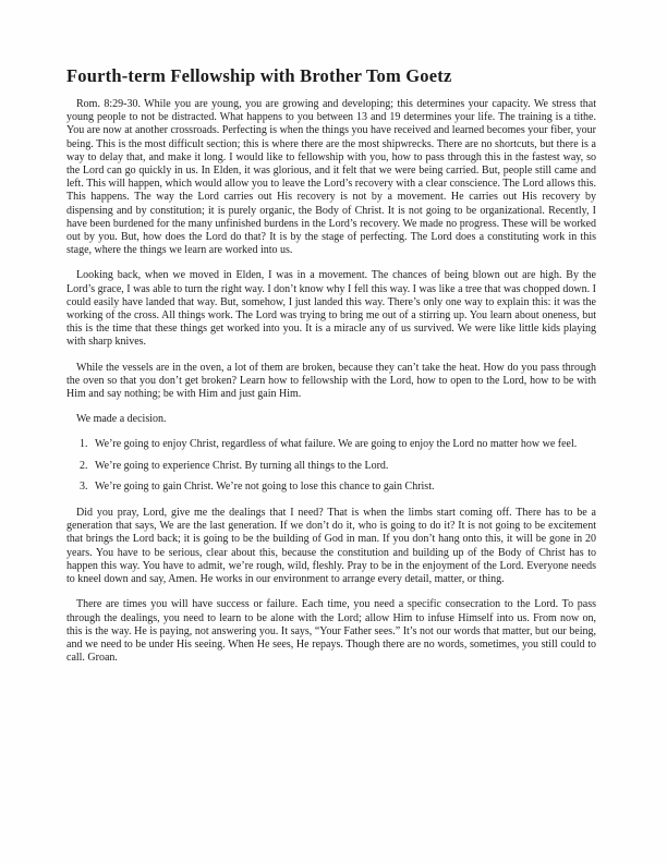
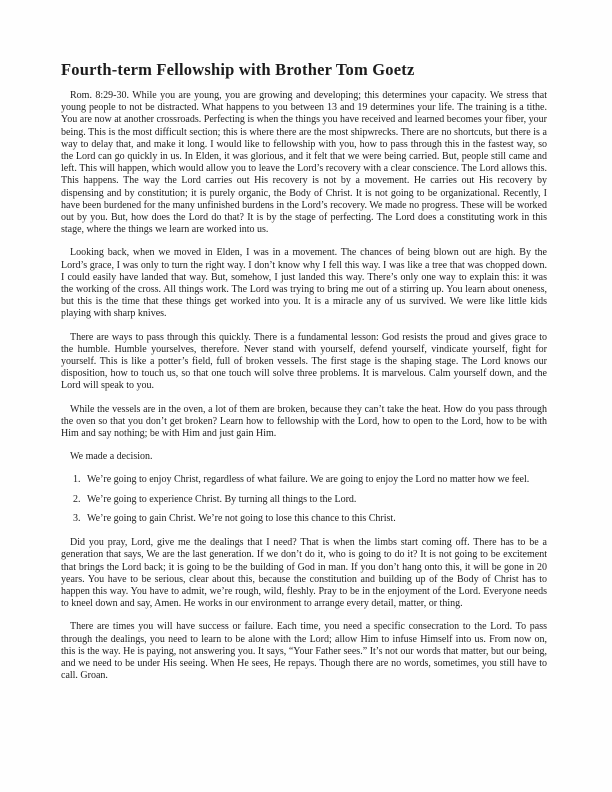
  Fourth-term Fellowship with Brother Tom Goetz
  Rom. 8:29-30. While you are young, you are growing and developing; this determines your capacity. We stress that young people to not be distracted. What happens to you between 13 and 19 determines your life. The training is a tithe. You are now at another crossroads. Perfecting is when the things you have received and learned becomes your fiber, your being. This is the most difficult section; this is where there are the most shipwrecks. There are no shortcuts, but there is a way to delay that, and make it long. I would like to fellowship with you, how to pass through this in the fastest way, so the Lord can go quickly in us. In Elden, it was glorious, and it felt that we were being carried. But, people still came and left. This will happen, which would allow you to leave the Lord’s recovery with a clear conscience. The Lord allows this. This happens. The way the Lord carries out His recovery is not by a movement. He carries out His recovery by dispensing and by constitution; it is purely organic, the Body of Christ. It is not going to be organizational. Recently, I have been burdened for the many unfinished burdens in the Lord’s recovery. We made no progress. These will be worked out by you. But, how does the Lord do that? It is by the stage of perfecting. The Lord does a constituting work in this stage, where the things we learn are worked into us.
- Looking back, when we moved in Elden, I was in a movement. The chances of being blown out are high. By the Lord’s grace, I was able to turn the right way. I don’t know why I fell this way. I was like a tree that was chopped down. I could easily have landed that way. But, somehow, I just landed this way. There’s only one way to explain this: it was the working of the cross. All things work. The Lord was trying to bring me out of a stirring up. You learn about oneness, but this is the time that these things get worked into you. It is a miracle any of us survived. We were like little kids playing with sharp knives.
+ Looking back, when we moved in Elden, I was in a movement. The chances of being blown out are high. By the Lord’s grace, I was only to turn the right way. I don’t know why I fell this way. I was like a tree that was chopped down. I could easily have landed that way. But, somehow, I just landed this way. There’s only one way to explain this: it was the working of the cross. All things work. The Lord was trying to bring me out of a stirring up. You learn about oneness, but this is the time that these things get worked into you. It is a miracle any of us survived. We were like little kids playing with sharp knives.
+ There are ways to pass through this quickly. There is a fundamental lesson: God resists the proud and gives grace to the humble. Humble yourselves, therefore. Never stand with yourself, defend yourself, vindicate yourself, fight for yourself. This is like a potter’s field, full of broken vessels. The first stage is the shaping stage. The Lord knows our disposition, how to touch us, so that one touch will solve three problems. It is marvelous. Calm yourself down, and the Lord will speak to you.
  While the vessels are in the oven, a lot of them are broken, because they can’t take the heat. How do you pass through the oven so that you don’t get broken? Learn how to fellowship with the Lord, how to open to the Lord, how to be with Him and say nothing; be with Him and just gain Him.
  We made a decision.
  1.
  We’re going to enjoy Christ, regardless of what failure. We are going to enjoy the Lord no matter how we feel.
  2.
  We’re going to experience Christ. By turning all things to the Lord.
  3.
- We’re going to gain Christ. We’re not going to lose this chance to gain Christ.
+ We’re going to gain Christ. We’re not going to lose this chance to this Christ.
  Did you pray, Lord, give me the dealings that I need? That is when the limbs start coming off. There has to be a generation that says, We are the last generation. If we don’t do it, who is going to do it? It is not going to be excitement that brings the Lord back; it is going to be the building of God in man. If you don’t hang onto this, it will be gone in 20 years. You have to be serious, clear about this, because the constitution and building up of the Body of Christ has to happen this way. You have to admit, we’re rough, wild, fleshly. Pray to be in the enjoyment of the Lord. Everyone needs to kneel down and say, Amen. He works in our environment to arrange every detail, matter, or thing.
- There are times you will have success or failure. Each time, you need a specific consecration to the Lord. To pass through the dealings, you need to learn to be alone with the Lord; allow Him to infuse Himself into us. From now on, this is the way. He is paying, not answering you. It says, “Your Father sees.” It’s not our words that matter, but our being, and we need to be under His seeing. When He sees, He repays. Though there are no words, sometimes, you still could to call. Groan.
+ There are times you will have success or failure. Each time, you need a specific consecration to the Lord. To pass through the dealings, you need to learn to be alone with the Lord; allow Him to infuse Himself into us. From now on, this is the way. He is paying, not answering you. It says, “Your Father sees.” It’s not our words that matter, but our being, and we need to be under His seeing. When He sees, He repays. Though there are no words, sometimes, you still have to call. Groan.
